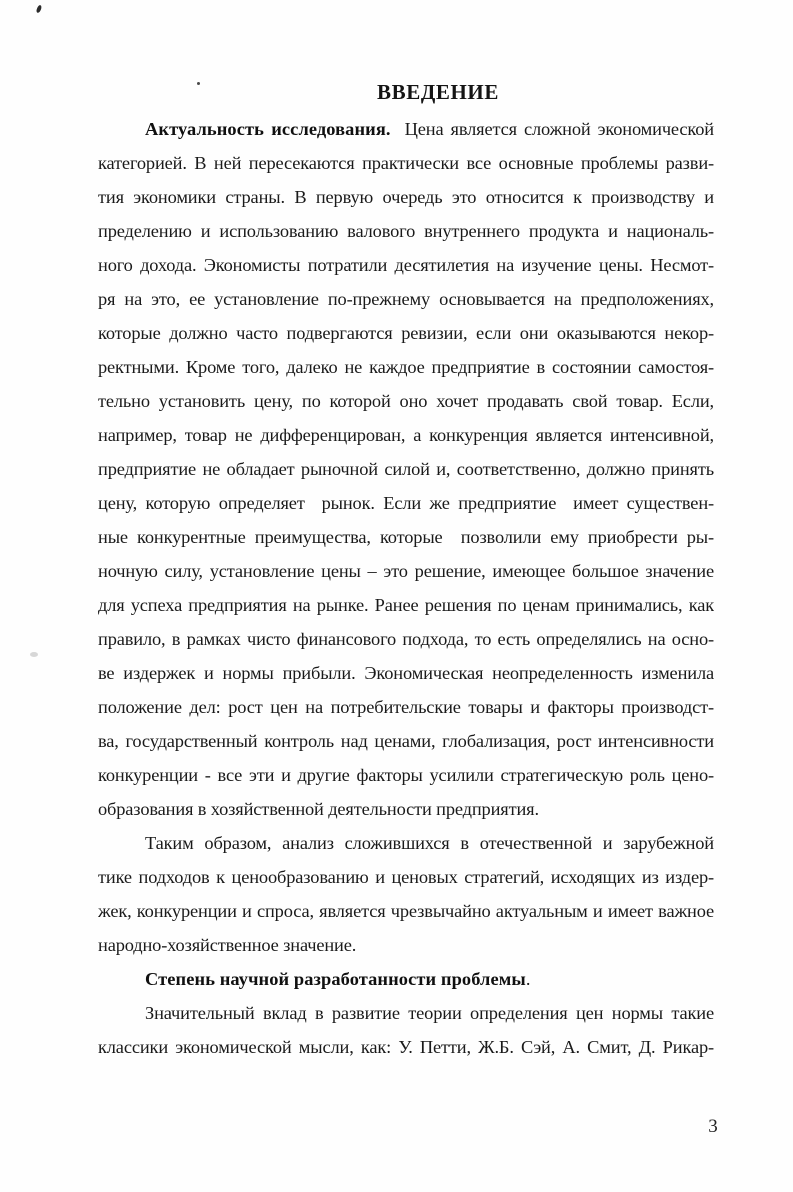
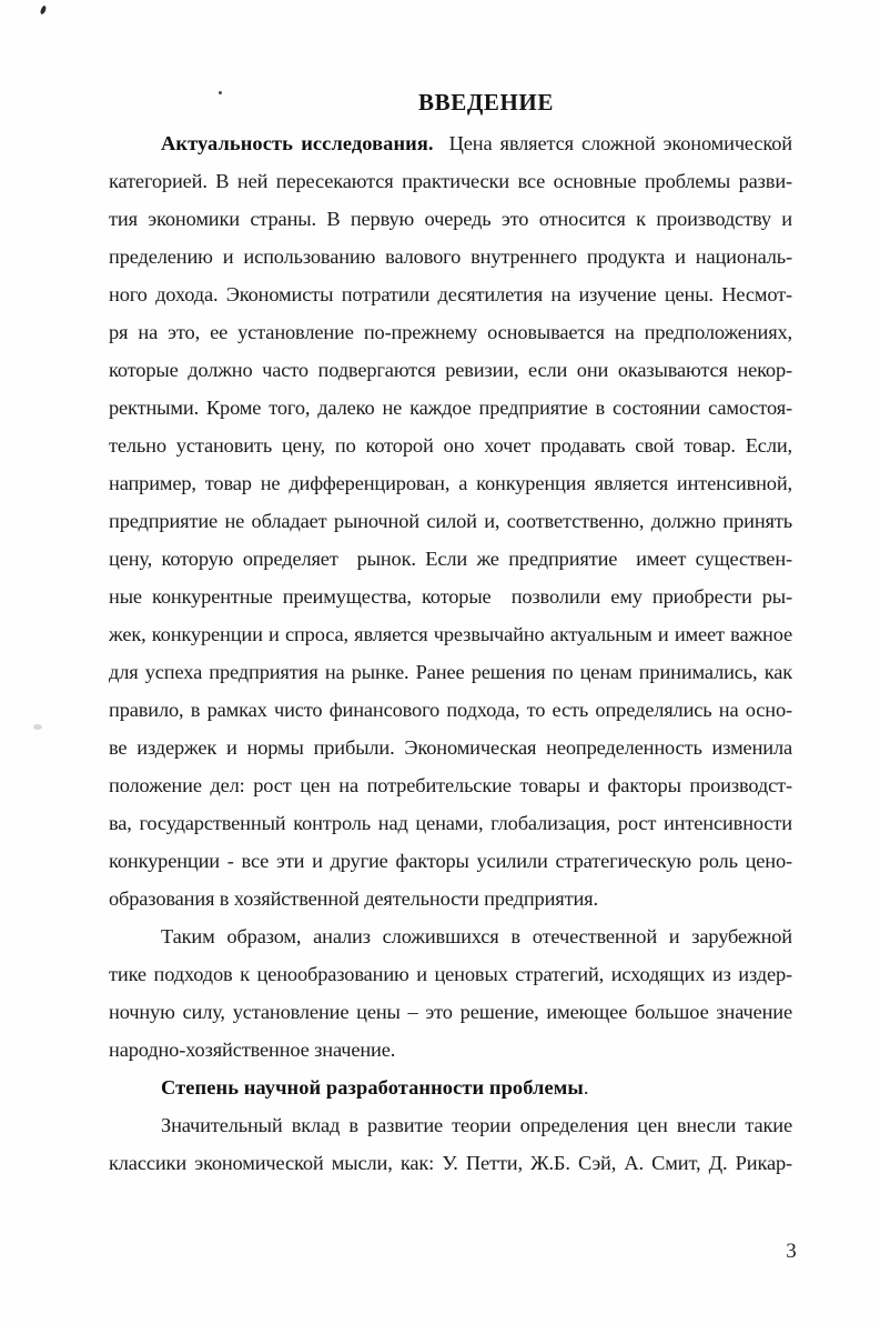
  ВВЕДЕНИЕ
  Актуальность исследования. Цена является сложной экономической
  категорией. В ней пересекаются практически все основные проблемы разви-
  тия экономики страны. В первую очередь это относится к производству и
  пределению и использованию валового внутреннего продукта и националь-
  ного дохода. Экономисты потратили десятилетия на изучение цены. Несмот-
  ря на это, ее установление по-прежнему основывается на предположениях,
  которые должно часто подвергаются ревизии, если они оказываются некор-
  ректными. Кроме того, далеко не каждое предприятие в состоянии самостоя-
  тельно установить цену, по которой оно хочет продавать свой товар. Если,
  например, товар не дифференцирован, а конкуренция является интенсивной,
  предприятие не обладает рыночной силой и, соответственно, должно принять
  цену, которую определяет рынок. Если же предприятие имеет существен-
  ные конкурентные преимущества, которые позволили ему приобрести ры-
- ночную силу, установление цены – это решение, имеющее большое значение
+ жек, конкуренции и спроса, является чрезвычайно актуальным и имеет важное
  для успеха предприятия на рынке. Ранее решения по ценам принимались, как
  правило, в рамках чисто финансового подхода, то есть определялись на осно-
  ве издержек и нормы прибыли. Экономическая неопределенность изменила
  положение дел: рост цен на потребительские товары и факторы производст-
  ва, государственный контроль над ценами, глобализация, рост интенсивности
  конкуренции - все эти и другие факторы усилили стратегическую роль цено-
  образования в хозяйственной деятельности предприятия.
  Таким образом, анализ сложившихся в отечественной и зарубежной
  тике подходов к ценообразованию и ценовых стратегий, исходящих из издер-
- жек, конкуренции и спроса, является чрезвычайно актуальным и имеет важное
+ ночную силу, установление цены – это решение, имеющее большое значение
  народно-хозяйственное значение.
  Степень научной разработанности проблемы.
- Значительный вклад в развитие теории определения цен нормы такие
+ Значительный вклад в развитие теории определения цен внесли такие
  классики экономической мысли, как: У. Петти, Ж.Б. Сэй, А. Смит, Д. Рикар-
  3
